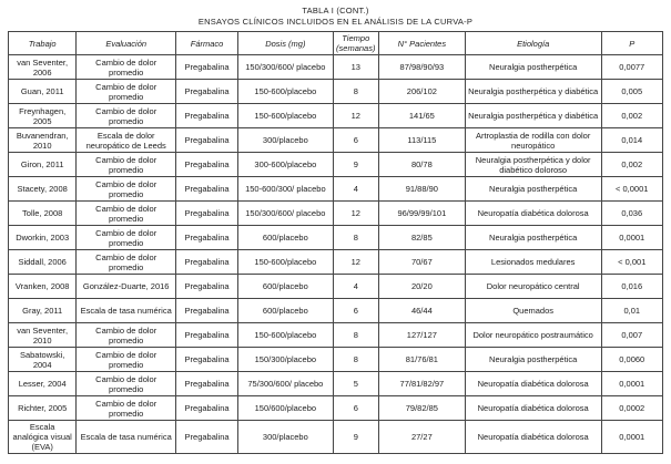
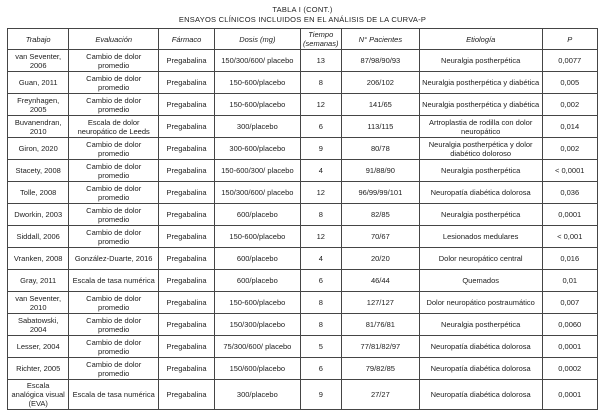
  TABLA I (CONT.)
  ENSAYOS CLÍNICOS INCLUIDOS EN EL ANÁLISIS DE LA CURVA-P
  Trabajo	Evaluación	Fármaco	Dosis (mg)	Tiempo (semanas)	N° Pacientes	Etiología	P
  van Seventer, 2006	Cambio de dolor promedio	Pregabalina	150/300/600/ placebo	13	87/98/90/93	Neuralgia postherpética	0,0077
  Guan, 2011	Cambio de dolor promedio	Pregabalina	150-600/placebo	8	206/102	Neuralgia postherpética y diabética	0,005
  Freynhagen, 2005	Cambio de dolor promedio	Pregabalina	150-600/placebo	12	141/65	Neuralgia postherpética y diabética	0,002
  Buvanendran, 2010	Escala de dolor neuropático de Leeds	Pregabalina	300/placebo	6	113/115	Artroplastia de rodilla con dolor neuropático	0,014
- Giron, 2011	Cambio de dolor promedio	Pregabalina	300-600/placebo	9	80/78	Neuralgia postherpética y dolor diabético doloroso	0,002
+ Giron, 2020	Cambio de dolor promedio	Pregabalina	300-600/placebo	9	80/78	Neuralgia postherpética y dolor diabético doloroso	0,002
  Stacety, 2008	Cambio de dolor promedio	Pregabalina	150-600/300/ placebo	4	91/88/90	Neuralgia postherpética	< 0,0001
  Tolle, 2008	Cambio de dolor promedio	Pregabalina	150/300/600/ placebo	12	96/99/99/101	Neuropatía diabética dolorosa	0,036
  Dworkin, 2003	Cambio de dolor promedio	Pregabalina	600/placebo	8	82/85	Neuralgia postherpética	0,0001
  Siddall, 2006	Cambio de dolor promedio	Pregabalina	150-600/placebo	12	70/67	Lesionados medulares	< 0,001
  Vranken, 2008	González-Duarte, 2016	Pregabalina	600/placebo	4	20/20	Dolor neuropático central	0,016
  Gray, 2011	Escala de tasa numérica	Pregabalina	600/placebo	6	46/44	Quemados	0,01
  van Seventer, 2010	Cambio de dolor promedio	Pregabalina	150-600/placebo	8	127/127	Dolor neuropático postraumático	0,007
  Sabatowski, 2004	Cambio de dolor promedio	Pregabalina	150/300/placebo	8	81/76/81	Neuralgia postherpética	0,0060
  Lesser, 2004	Cambio de dolor promedio	Pregabalina	75/300/600/ placebo	5	77/81/82/97	Neuropatía diabética dolorosa	0,0001
  Richter, 2005	Cambio de dolor promedio	Pregabalina	150/600/placebo	6	79/82/85	Neuropatía diabética dolorosa	0,0002
  Escala analógica visual (EVA)	Escala de tasa numérica	Pregabalina	300/placebo	9	27/27	Neuropatía diabética dolorosa	0,0001
